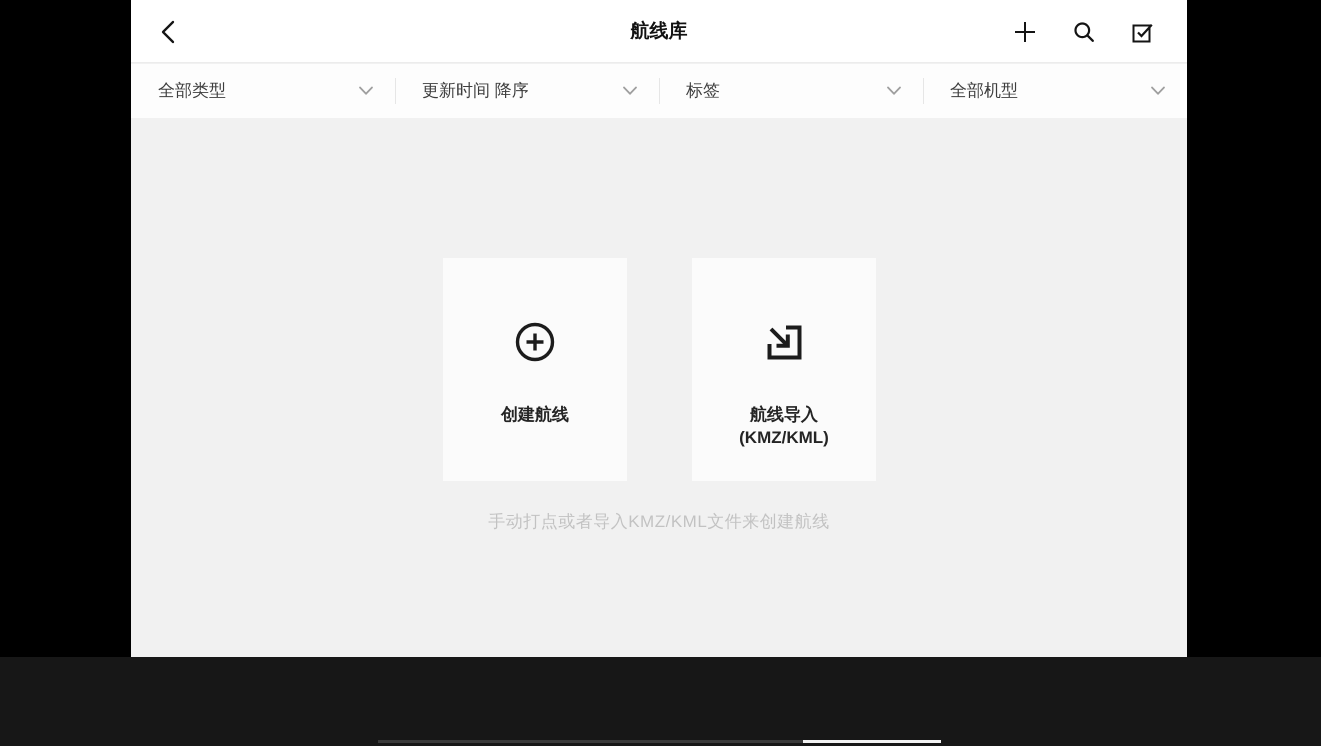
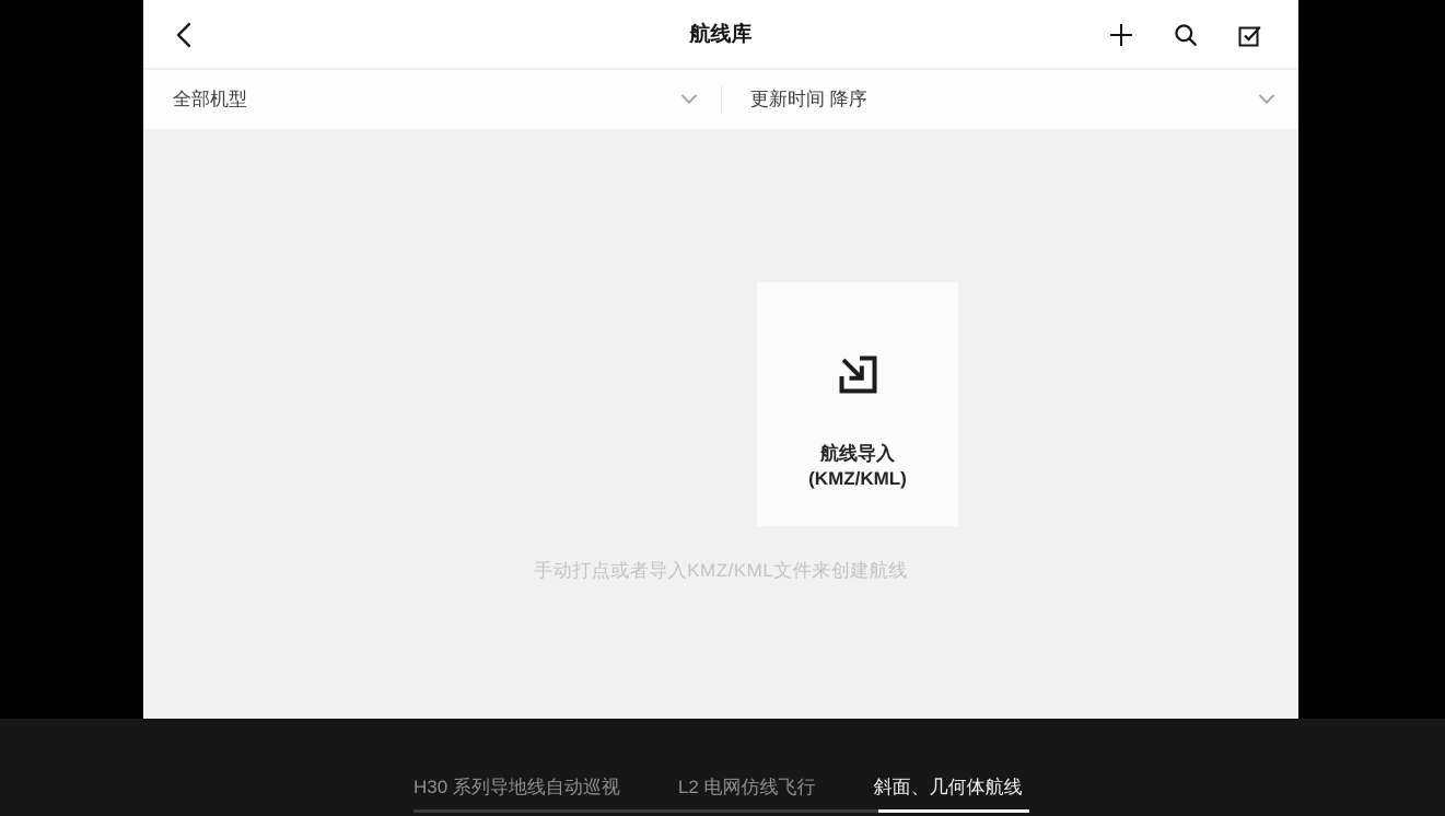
  航线库
- 全部类型
- 更新时间 降序
+ 全部机型
- 标签
- 全部机型
+ 更新时间 降序
- 创建航线
  航线导入
  (KMZ/KML)
  手动打点或者导入KMZ/KML文件来创建航线
+ H30 系列导地线自动巡视
+ L2 电网仿线飞行
+ 斜面、几何体航线
